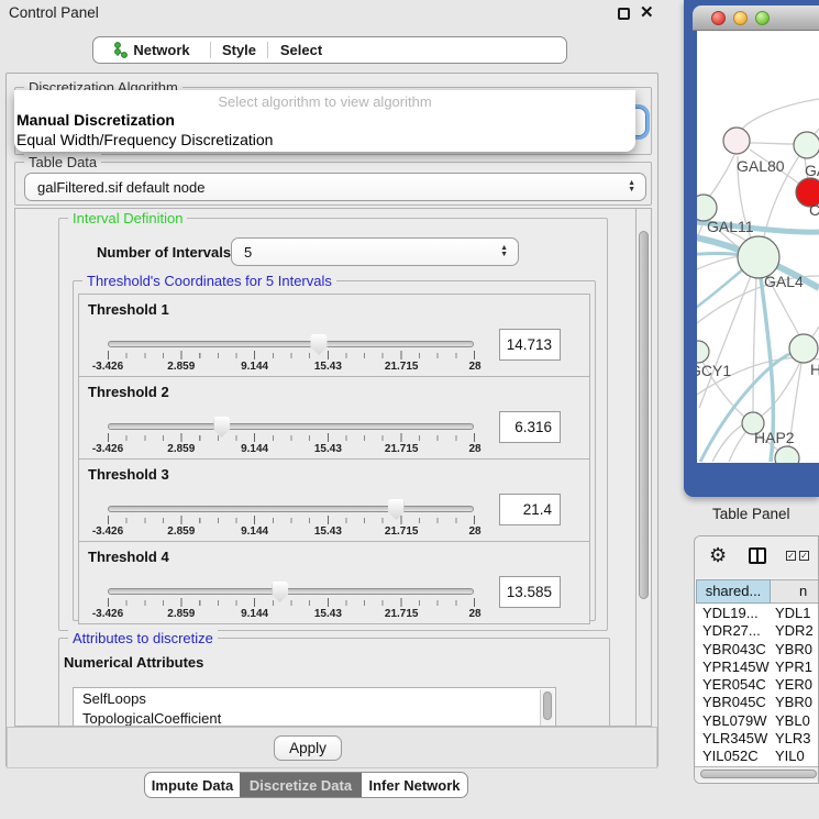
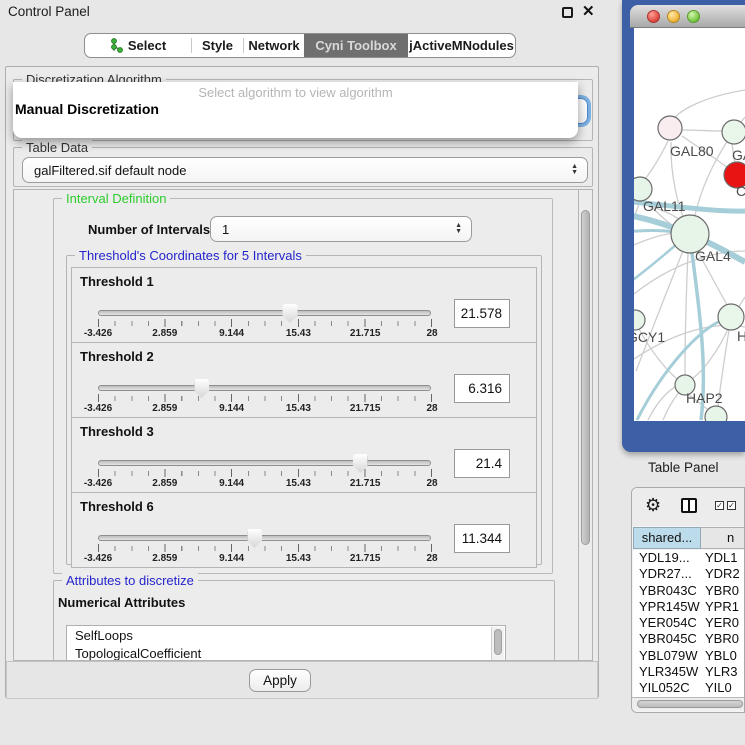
  Control Panel
  ✕
- Network
+ Select
  Style
- Select
+ Network
+ Cyni Toolbox
+ jActiveMNodules
  Discretization Algorithm
  Table Data
  galFiltered.sif default node
  Interval Definition
  Number of Intervals
- 5
+ 1
  Threshold's Coordinates for 5 Intervals
  Threshold 1
  -3.426
  2.859
  9.144
  15.43
  21.715
  28
- 14.713
+ 21.578
  Threshold 2
  -3.426
  2.859
  9.144
  15.43
  21.715
  28
  6.316
  Threshold 3
  -3.426
  2.859
  9.144
  15.43
  21.715
  28
  21.4
- Threshold 4
+ Threshold 6
  -3.426
  2.859
  9.144
  21.715
  15.43
  28
- 13.585
+ 11.344
  Attributes to discretize
  Numerical Attributes
  SelfLoops
  TopologicalCoefficient
  Apply
  Select algorithm to view algorithm
  Manual Discretization
- Equal Width/Frequency Discretization
- Impute Data
- Discretize Data
- Infer Network
  GAL80
  C
  GAL11
  GAL4
  CY1
  H
  HAP2
  Table Panel
  ⚙
  ✓
  ✓
  shared...
  n
  YDL19...
  YDL1
  YDR27...
  YDR2
  YBR043C
  YBR0
  YPR145W
  YPR1
  YER054C
  YER0
  YBR045C
  YBR0
  YBL079W
  YBL0
  YLR345W
  YLR3
  YIL052C
  YIL0
